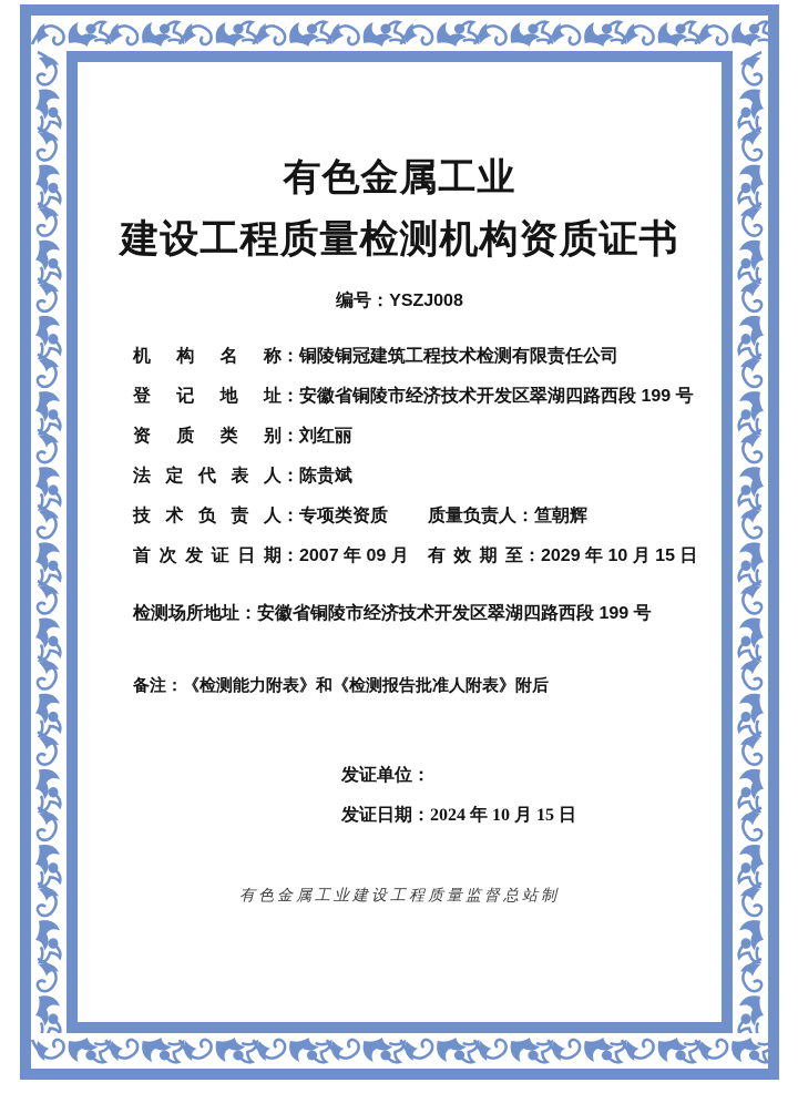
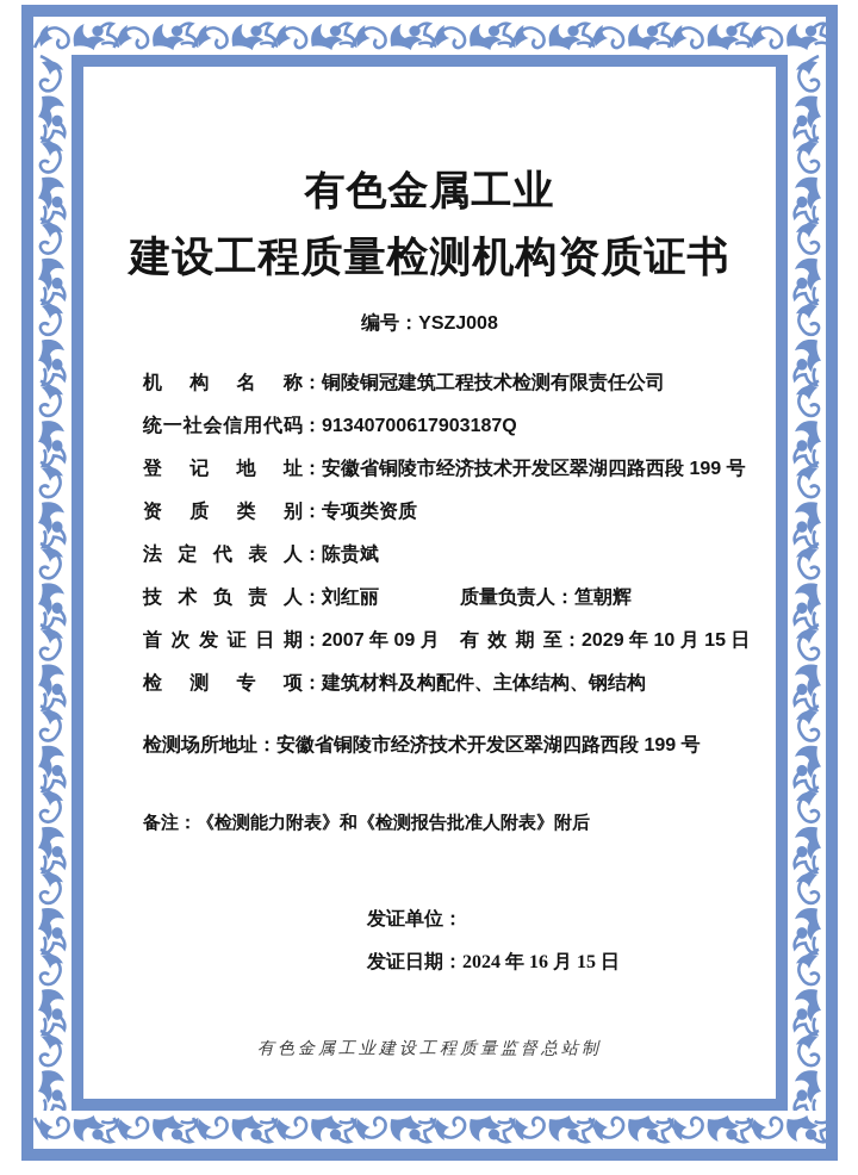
  有色金属工业
  建设工程质量检测机构资质证书
  编号：YSZJ008
  机构名称：铜陵铜冠建筑工程技术检测有限责任公司
+ 统一社会信用代码：91340700617903187Q
  登记地址：安徽省铜陵市经济技术开发区翠湖四路西段 199 号
- 资质类别：刘红丽
+ 资质类别：专项类资质
  法定代表人：陈贵斌
- 技术负责人：专项类资质 质量负责人：笪朝辉
+ 技术负责人：刘红丽 质量负责人：笪朝辉
  首次发证日期：2007 年 09 月 有效期至：2029 年 10 月 15 日
+ 检测专项：建筑材料及构配件、主体结构、钢结构
  检测场所地址：安徽省铜陵市经济技术开发区翠湖四路西段 199 号
  备注：《检测能力附表》和《检测报告批准人附表》附后
  发证单位：
- 发证日期：2024 年 10 月 15 日
+ 发证日期：2024 年 16 月 15 日
  有色金属工业建设工程质量监督总站制
